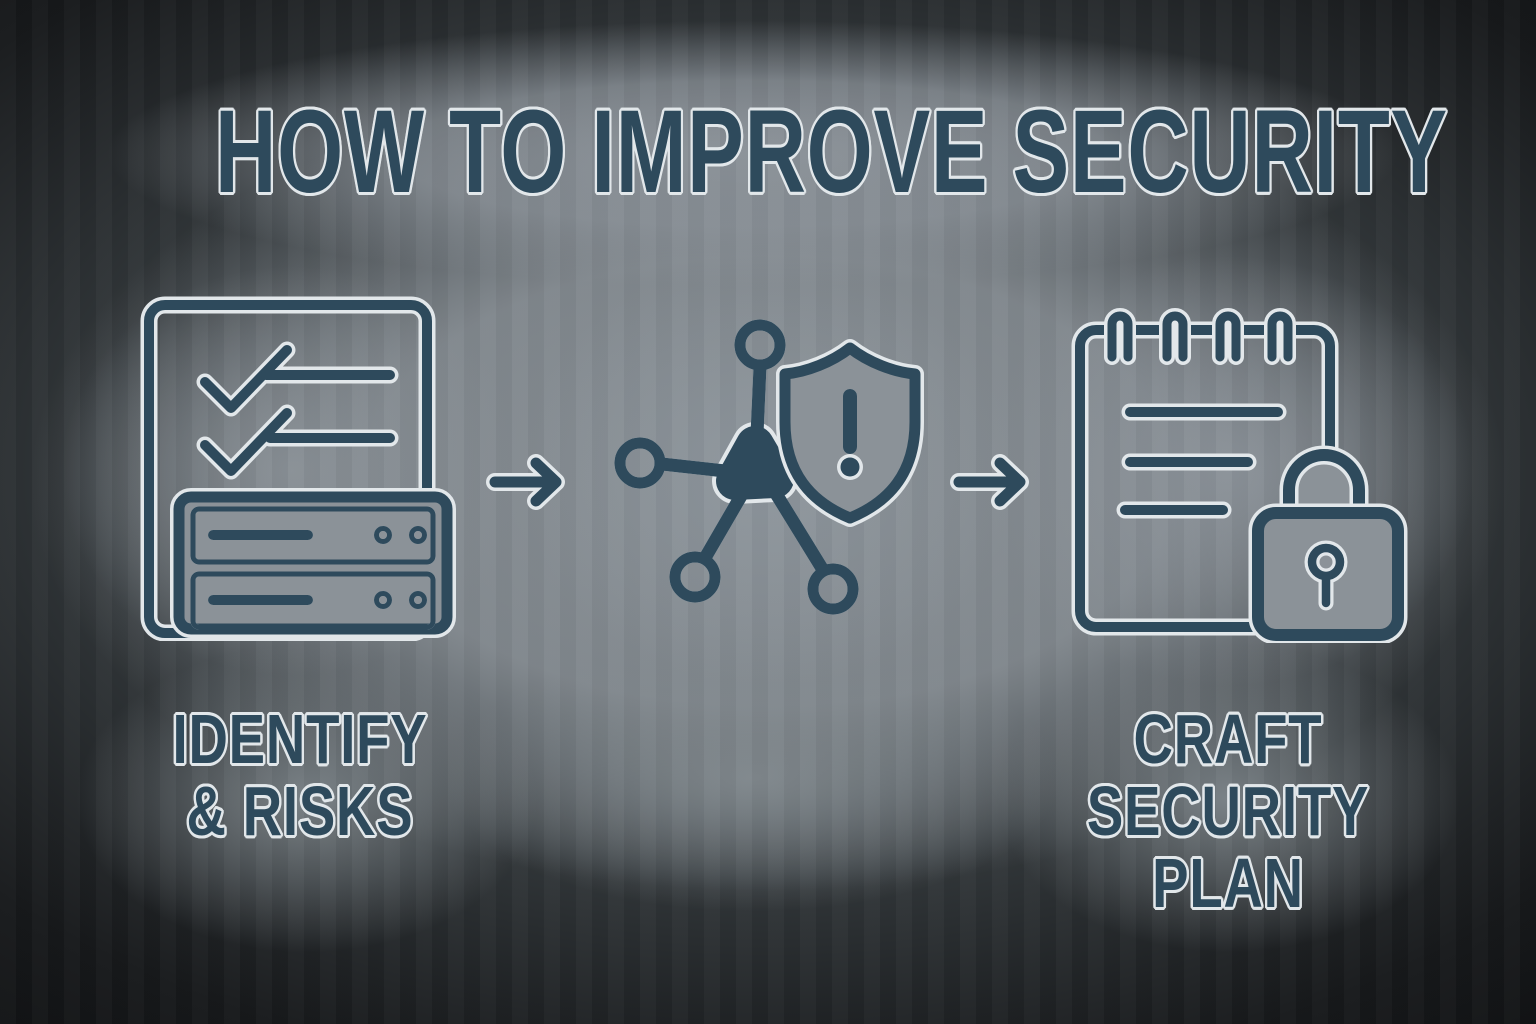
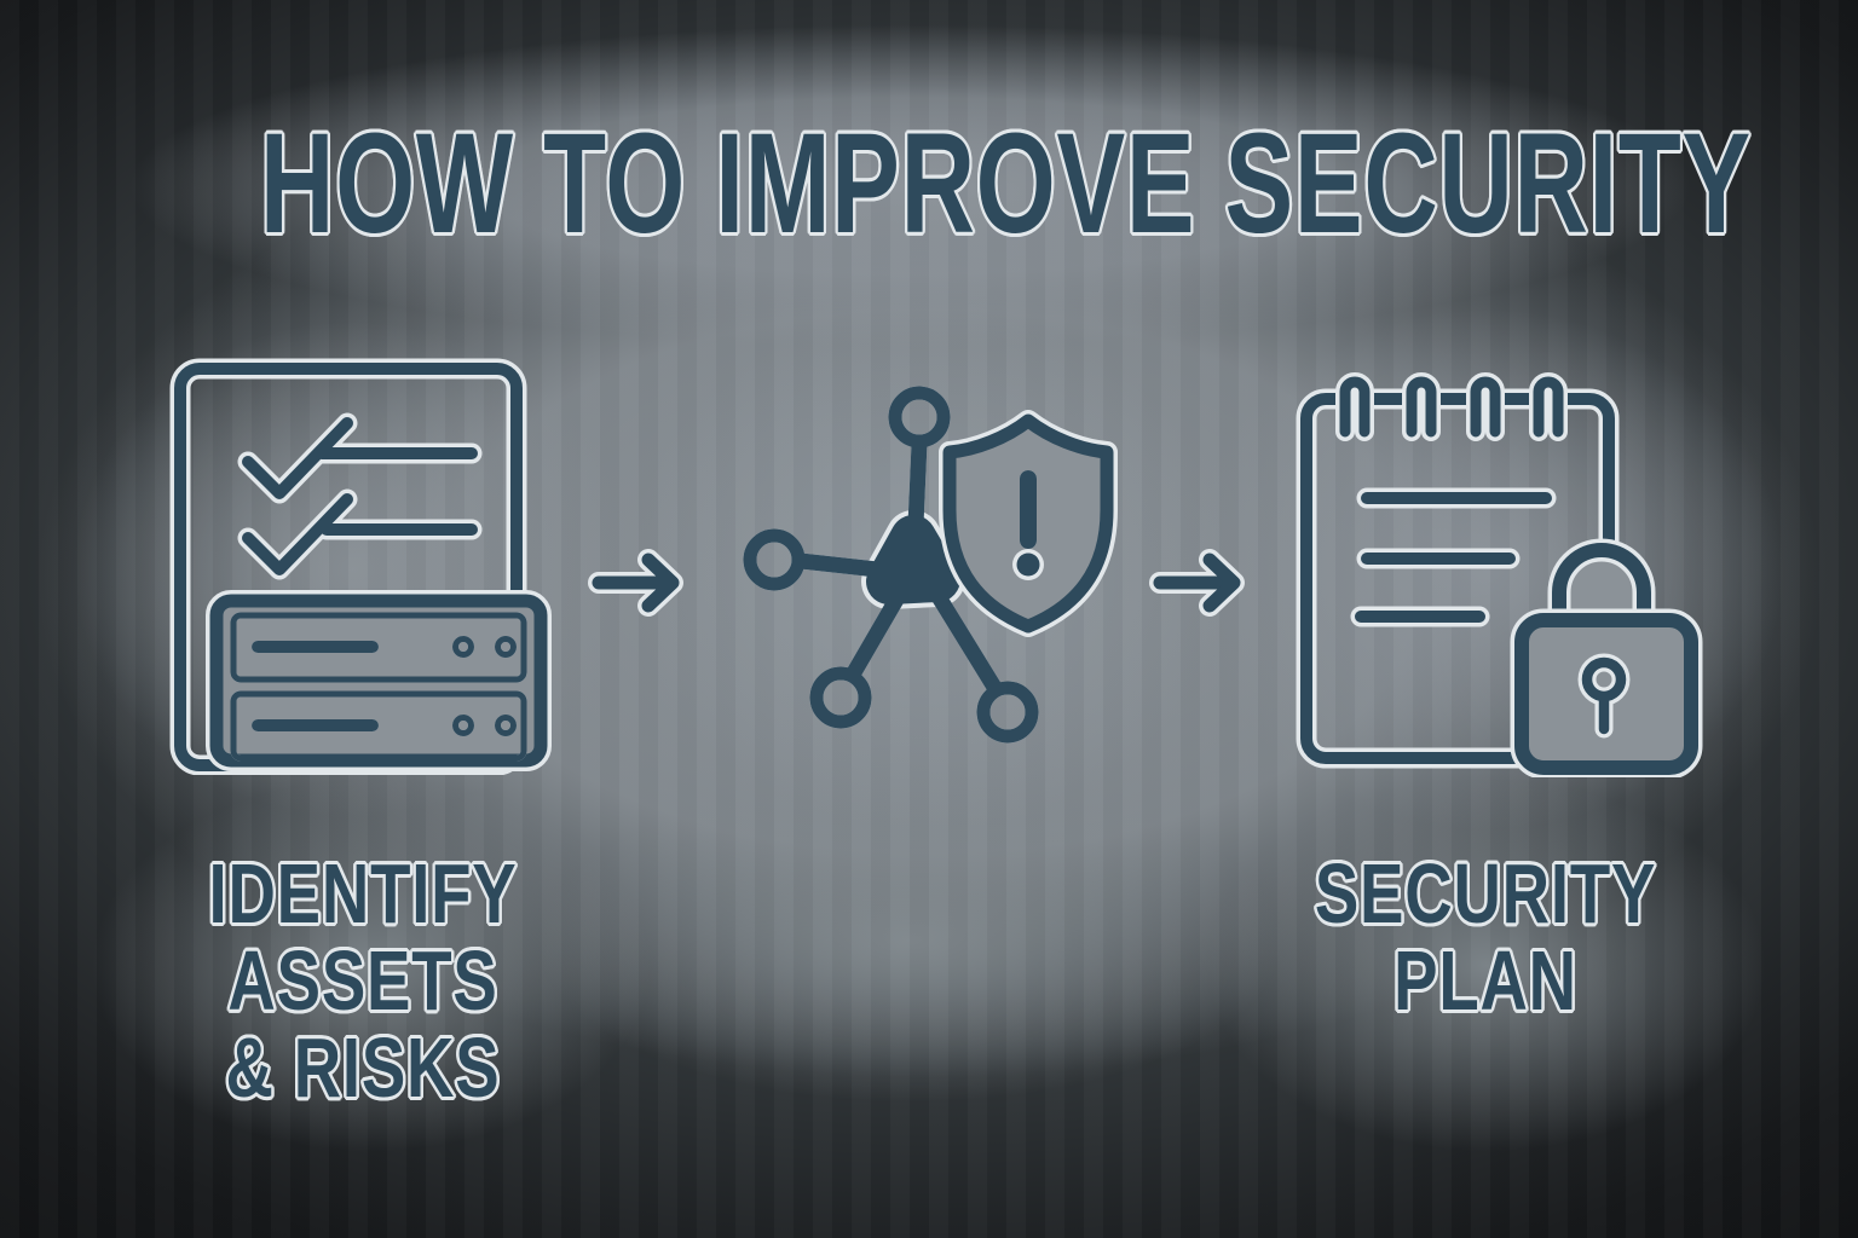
  HOW TO IMPROVE SECURITY
  IDENTIFY
+ ASSETS
  & RISKS
- CRAFT
  SECURITY
  PLAN
